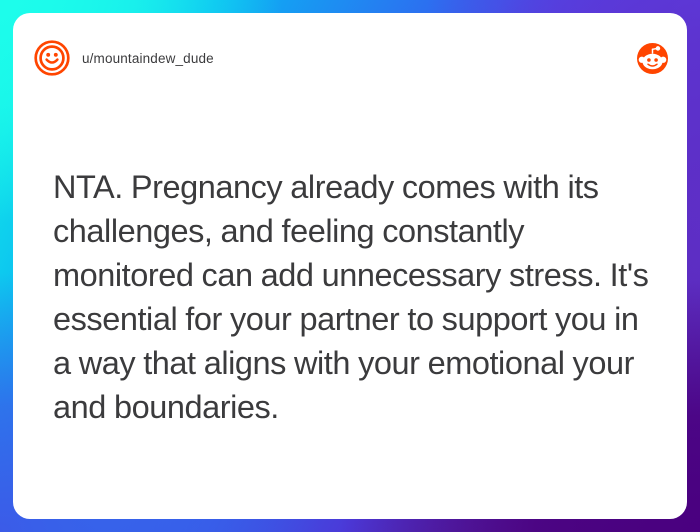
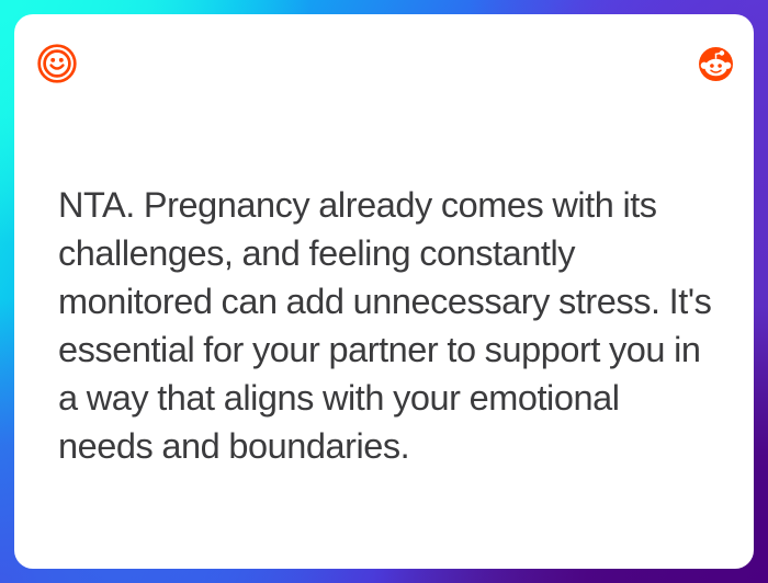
- u/mountaindew_dude
- NTA. Pregnancy already comes with its challenges, and feeling constantly monitored can add unnecessary stress. It's essential for your partner to support you in a way that aligns with your emotional your and boundaries.
+ NTA. Pregnancy already comes with its challenges, and feeling constantly monitored can add unnecessary stress. It's essential for your partner to support you in a way that aligns with your emotional needs and boundaries.
